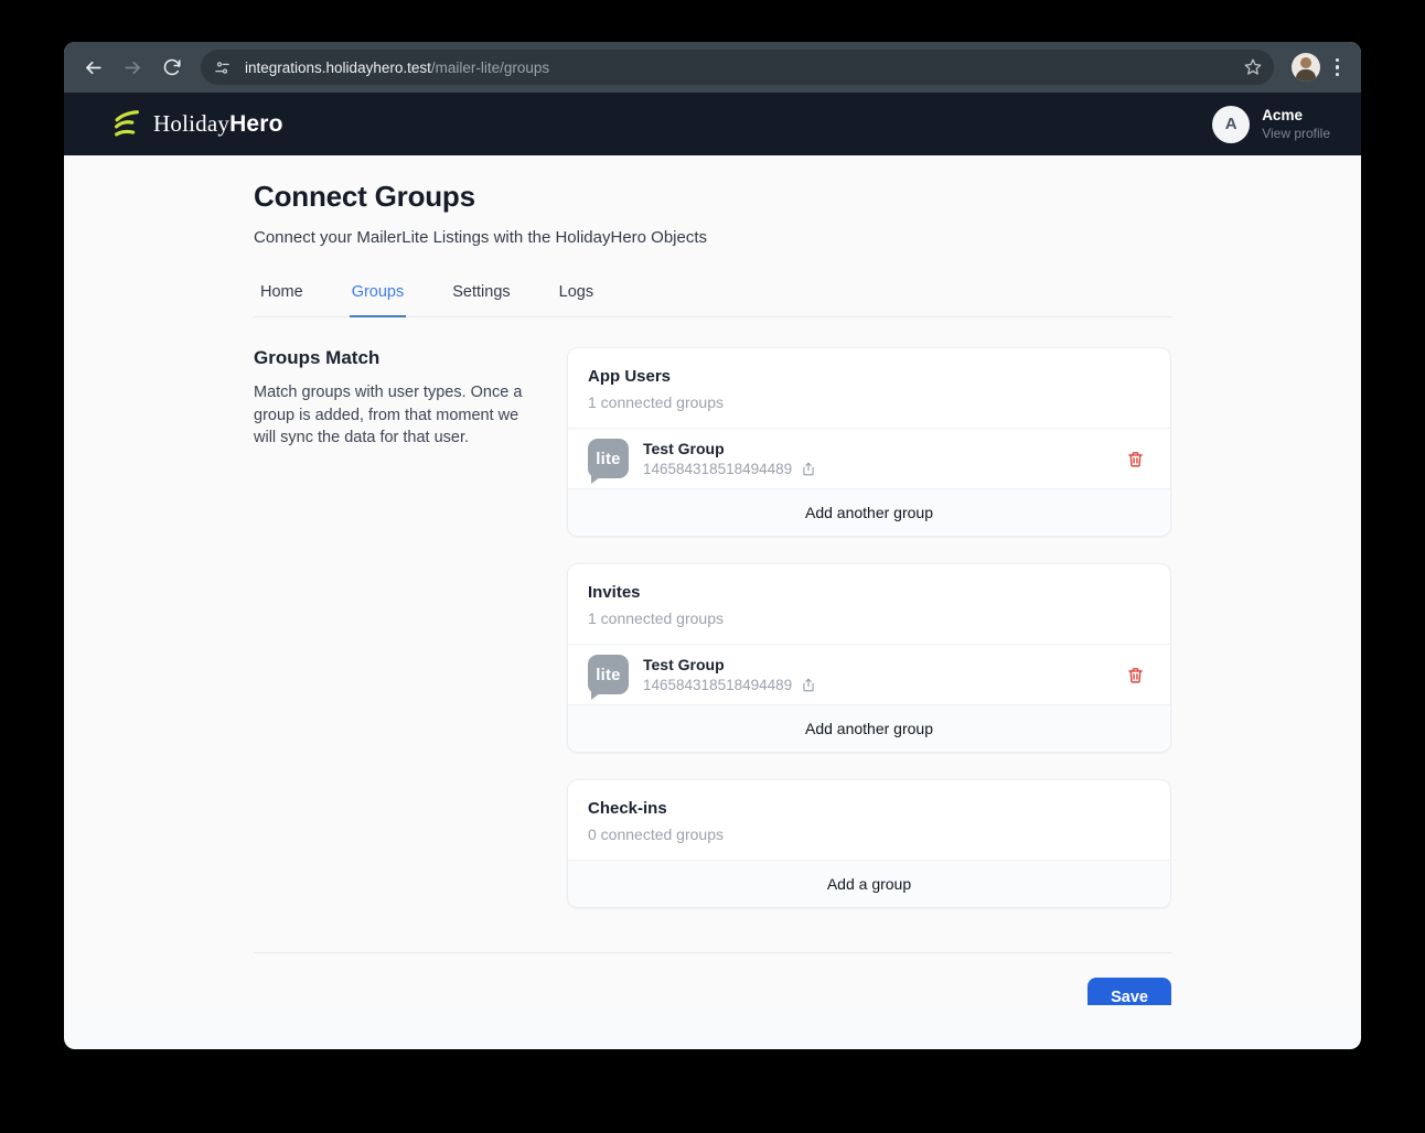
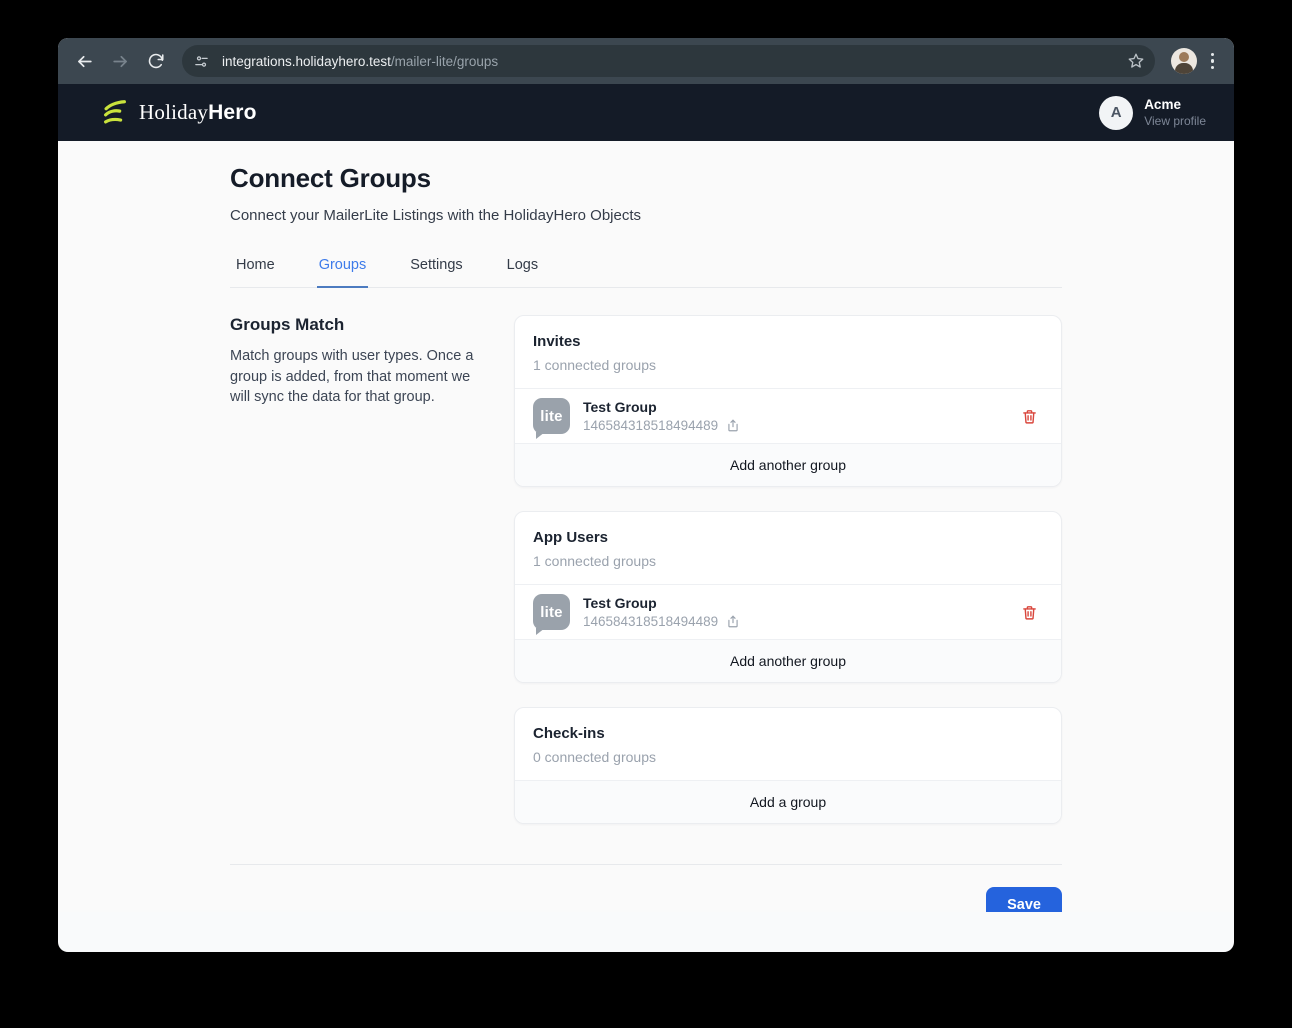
  integrations.holidayhero.test/mailer-lite/groups
  HolidayHero
  A
  Acme
  View profile
  Connect Groups
  Connect your MailerLite Listings with the HolidayHero Objects
  Home
  Groups
  Settings
  Logs
  Groups Match
- Match groups with user types. Once a group is added, from that moment we will sync the data for that user.
+ Match groups with user types. Once a group is added, from that moment we will sync the data for that group.
- App Users
+ Invites
  1 connected groups
  lite
  Test Group
  146584318518494489
  Add another group
- Invites
+ App Users
  1 connected groups
  lite
  Test Group
  146584318518494489
  Add another group
  Check-ins
  0 connected groups
  Add a group
  Save
